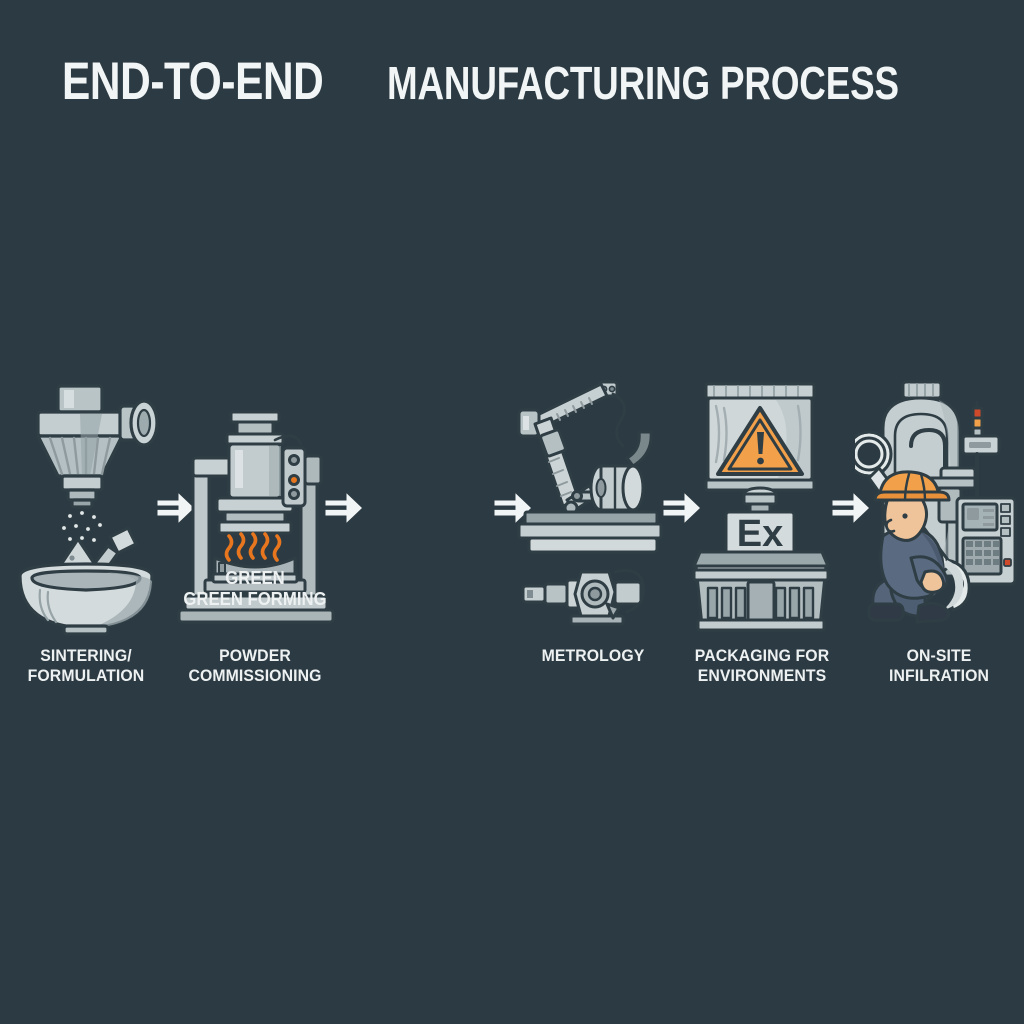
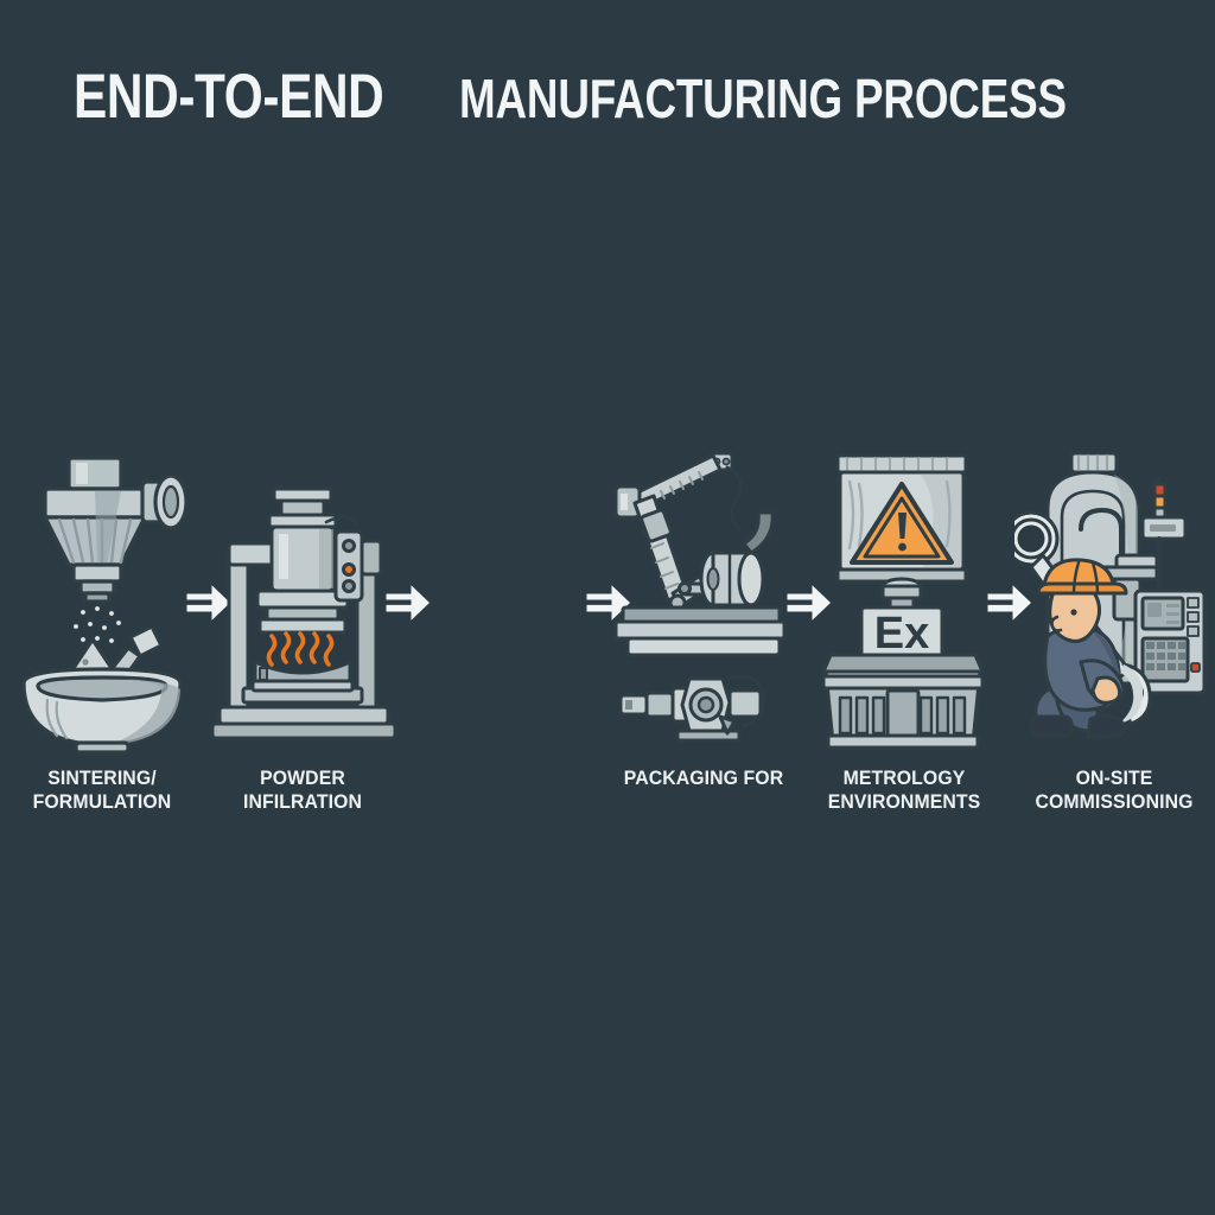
  END-TO-END MANUFACTURING PROCESS
  SINTERING/
  FORMULATION
- GREEN
- GREEN FORMING
  POWDER
- COMMISSIONING
+ INFILRATION
- METROLOGY
+ PACKAGING FOR
  Ex
- PACKAGING FOR
+ METROLOGY
  ENVIRONMENTS
  ON-SITE
- INFILRATION
+ COMMISSIONING
